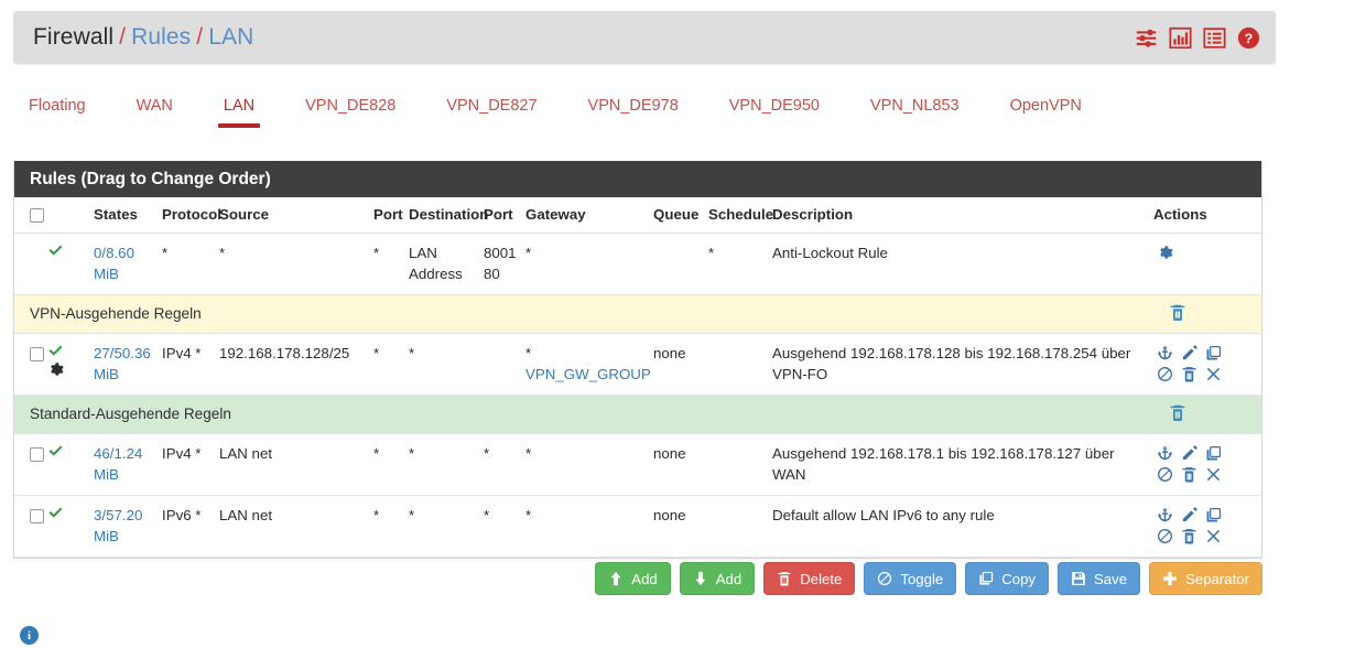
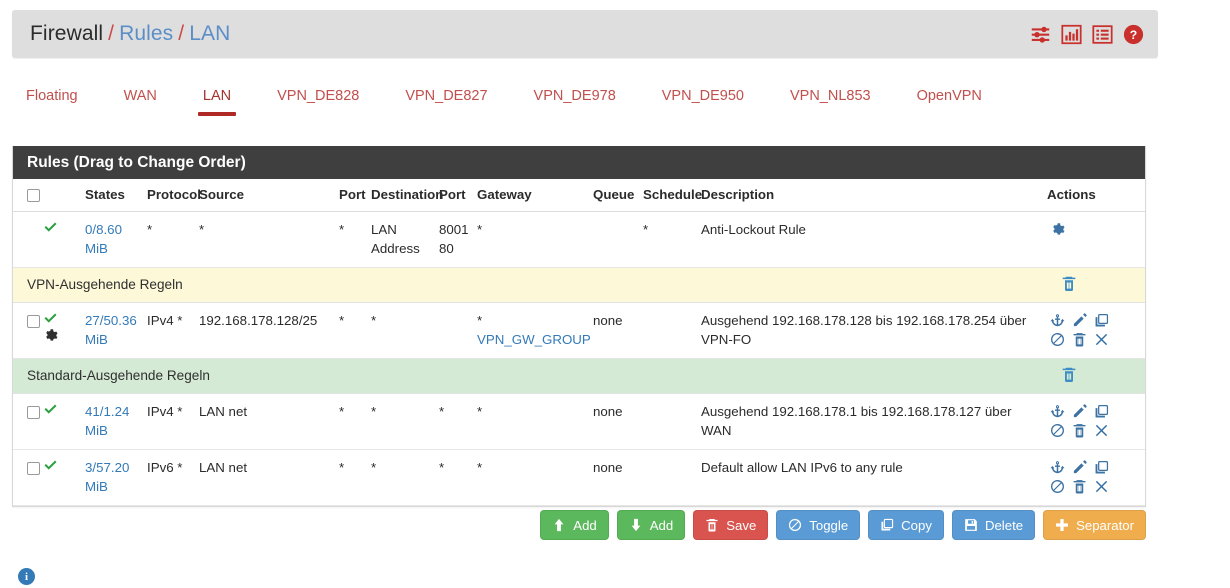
  Firewall / Rules / LAN
  ?
  Floating
  WAN
  LAN
  VPN_DE828
  VPN_DE827
  VPN_DE978
  VPN_DE950
  VPN_NL853
  OpenVPN
  Rules (Drag to Change Order)
  		States	Protoco	Source	Port	Destinatio	Port	Gateway	Queue	Schedule	Description	Actions
  		0/8.60 MiB	*	*	*	LAN Address	8001 80	*		*	Anti-Lockout Rule
  VPN-Ausgehende Regeln
  		27/50.36 MiB	IPv4 *	192.168.178.128/25	*	*		*VPN_GW_GROUP	none		Ausgehend 192.168.178.128 bis 192.168.178.254 über VPN-FO
  Standard-Ausgehende Regeln
- 		46/1.24 MiB	IPv4 *	LAN net	*	*	*	*	none		Ausgehend 192.168.178.1 bis 192.168.178.127 über WAN
+ 		41/1.24 MiB	IPv4 *	LAN net	*	*	*	*	none		Ausgehend 192.168.178.1 bis 192.168.178.127 über WAN
  		3/57.20 MiB	IPv6 *	LAN net	*	*	*	*	none		Default allow LAN IPv6 to any rule
  Add
  Add
- Delete
+ Save
  Toggle
  Copy
- Save
+ Delete
  Separator
  i
